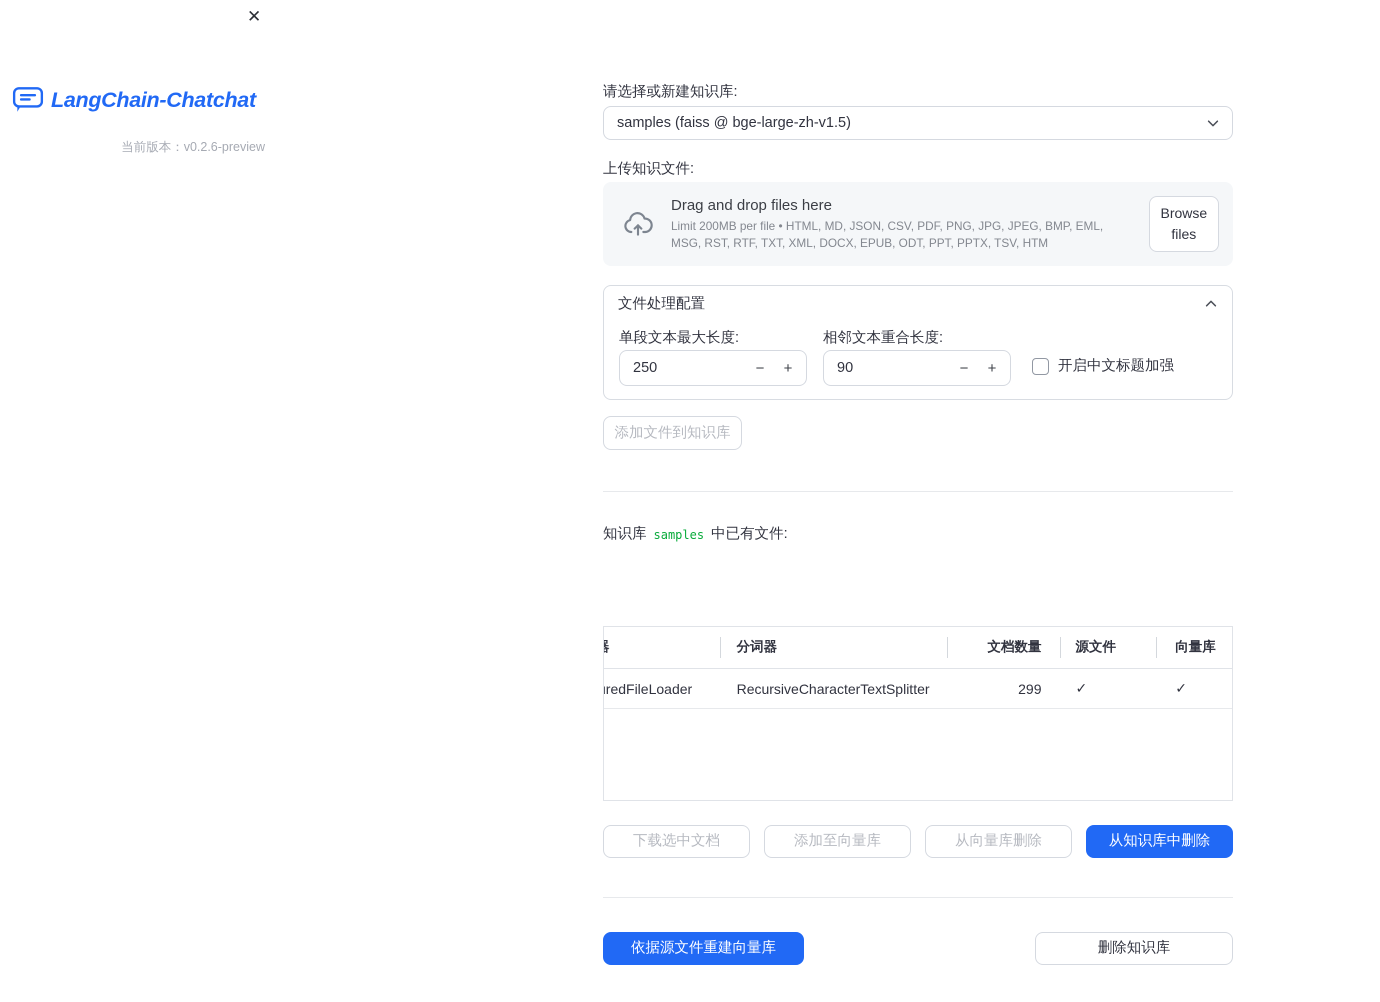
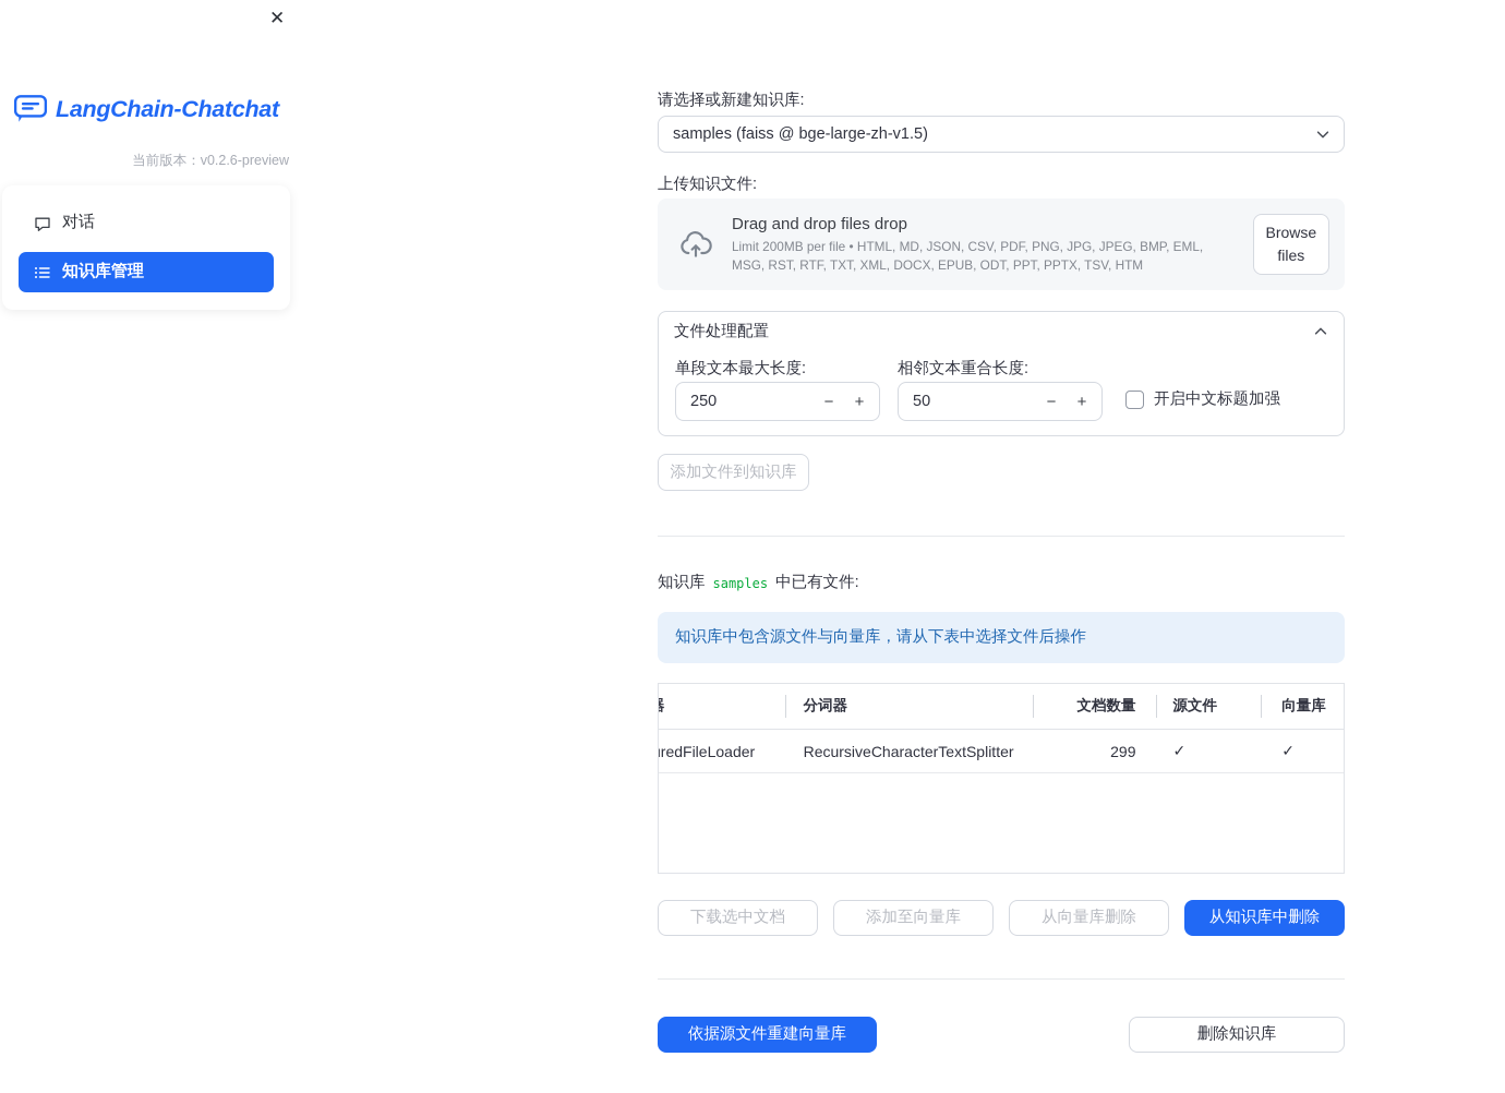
  ✕
  LangChain-Chatchat
  当前版本：v0.2.6-preview
+ 对话
+ 知识库管理
  请选择或新建知识库:
  samples (faiss @ bge-large-zh-v1.5)
  上传知识文件:
- Drag and drop files here
+ Drag and drop files drop
  Limit 200MB per file • HTML, MD, JSON, CSV, PDF, PNG, JPG, JPEG, BMP, EML, MSG, RST, RTF, TXT, XML, DOCX, EPUB, ODT, PPT, PPTX, TSV, HTM
  Browse files
  文件处理配置
  单段文本最大长度:
  相邻文本重合长度:
  250
  −
  +
- 90
+ 50
  −
  +
  开启中文标题加强
  添加文件到知识库
  知识库
  samples
  中已有文件:
+ 知识库中包含源文件与向量库，请从下表中选择文件后操作
  分词器
  文档数量
  源文件
  向量库
  redFileLoader
  RecursiveCharacterTextSplitter
  299
  ✓
  ✓
  下载选中文档
  添加至向量库
  从向量库删除
  从知识库中删除
  依据源文件重建向量库
  删除知识库
